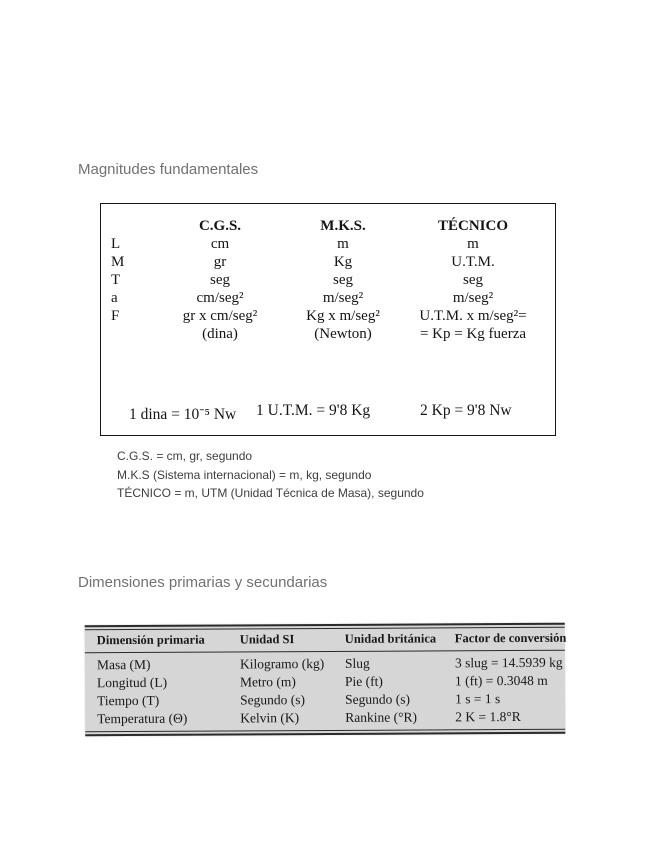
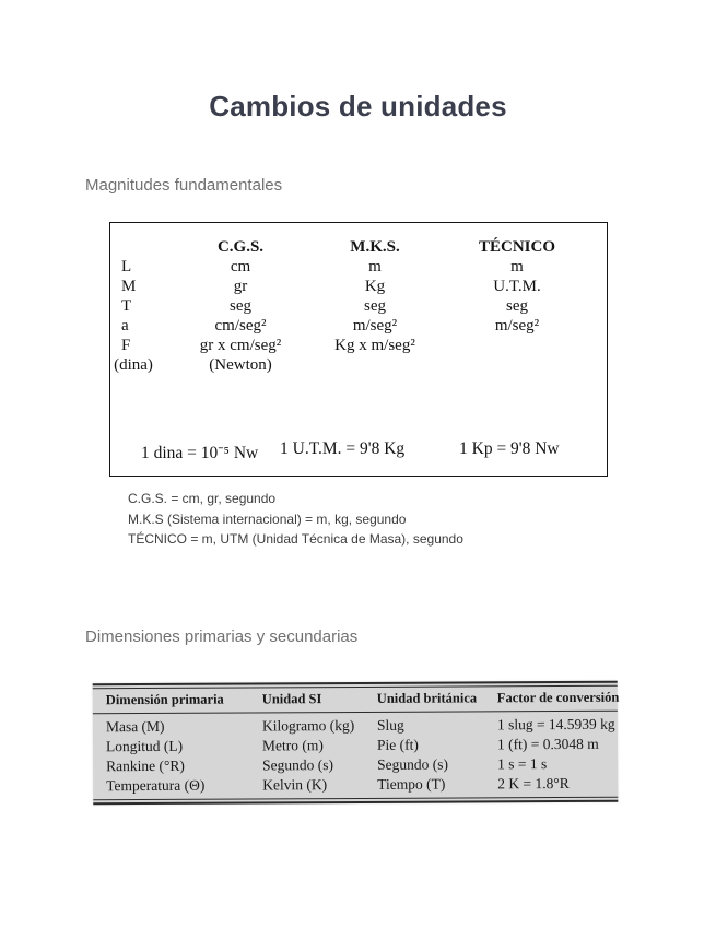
+ Cambios de unidades
  Magnitudes fundamentales
  C.G.S.
  M.K.S.
  TÉCNICO
  L
  cm
  m
  m
  M
  gr
  Kg
  U.T.M.
  T
  seg
  seg
  seg
  a
  cm/seg²
  m/seg²
  m/seg²
  F
  gr x cm/seg²
  Kg x m/seg²
- U.T.M. x m/seg²=
  (dina)
  (Newton)
- = Kp = Kg fuerza
  1 dina = 10⁻⁵ Nw
  1 U.T.M. = 9'8 Kg
- 2 Kp = 9'8 Nw
+ 1 Kp = 9'8 Nw
  C.G.S. = cm, gr, segundo
  M.K.S (Sistema internacional) = m, kg, segundo
  TÉCNICO = m, UTM (Unidad Técnica de Masa), segundo
  Dimensiones primarias y secundarias
  Dimensión primaria
  Unidad SI
  Unidad británica
  Factor de conversión
  Masa (M)
  Kilogramo (kg)
  Slug
- 3 slug = 14.5939 kg
+ 1 slug = 14.5939 kg
  Longitud (L)
  Metro (m)
  Pie (ft)
  1 (ft) = 0.3048 m
- Tiempo (T)
+ Rankine (°R)
  Segundo (s)
  Segundo (s)
  1 s = 1 s
  Temperatura (Θ)
  Kelvin (K)
- Rankine (°R)
+ Tiempo (T)
  2 K = 1.8°R
